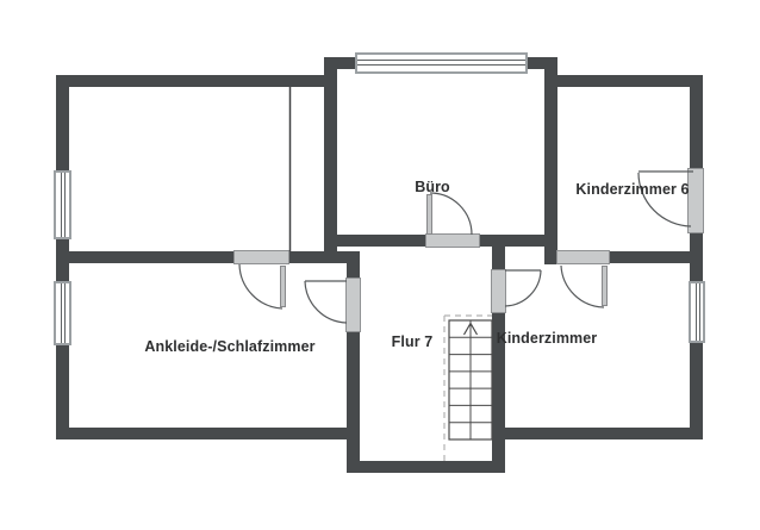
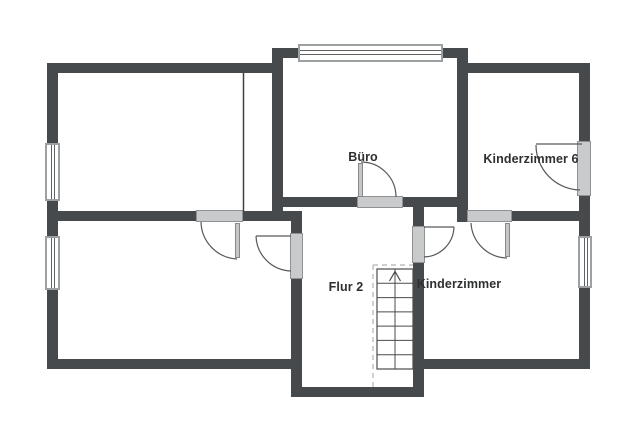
  Büro
  Kinderzimmer 6
- Ankleide-/Schlafzimmer
- Flur 7
+ Flur 2
  Kinderzimmer
